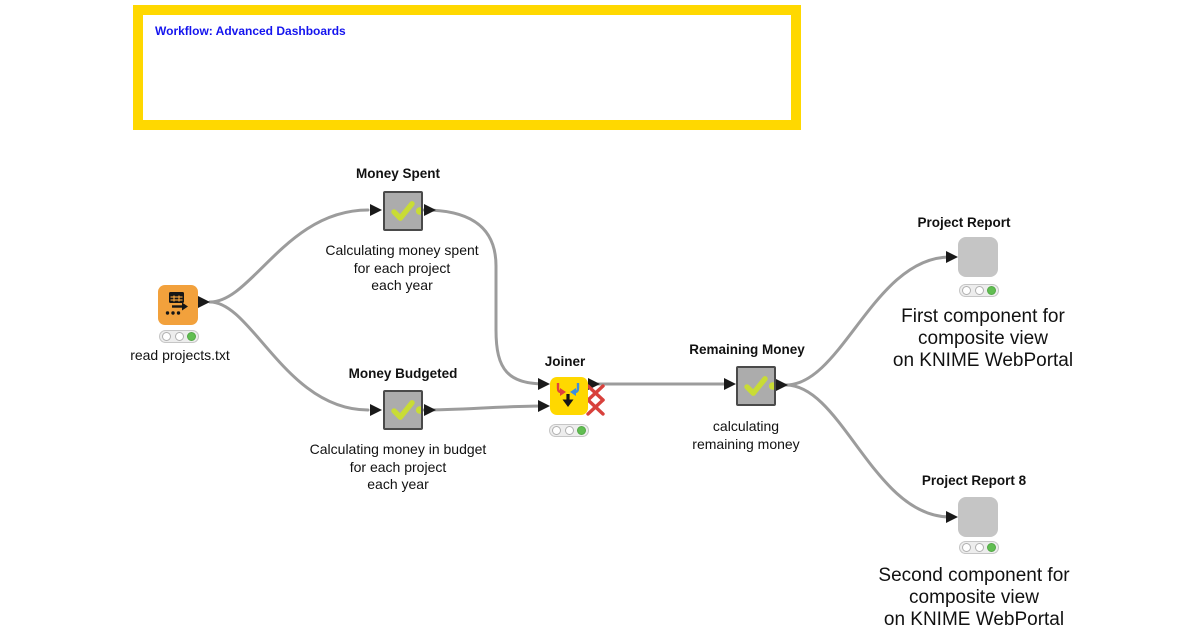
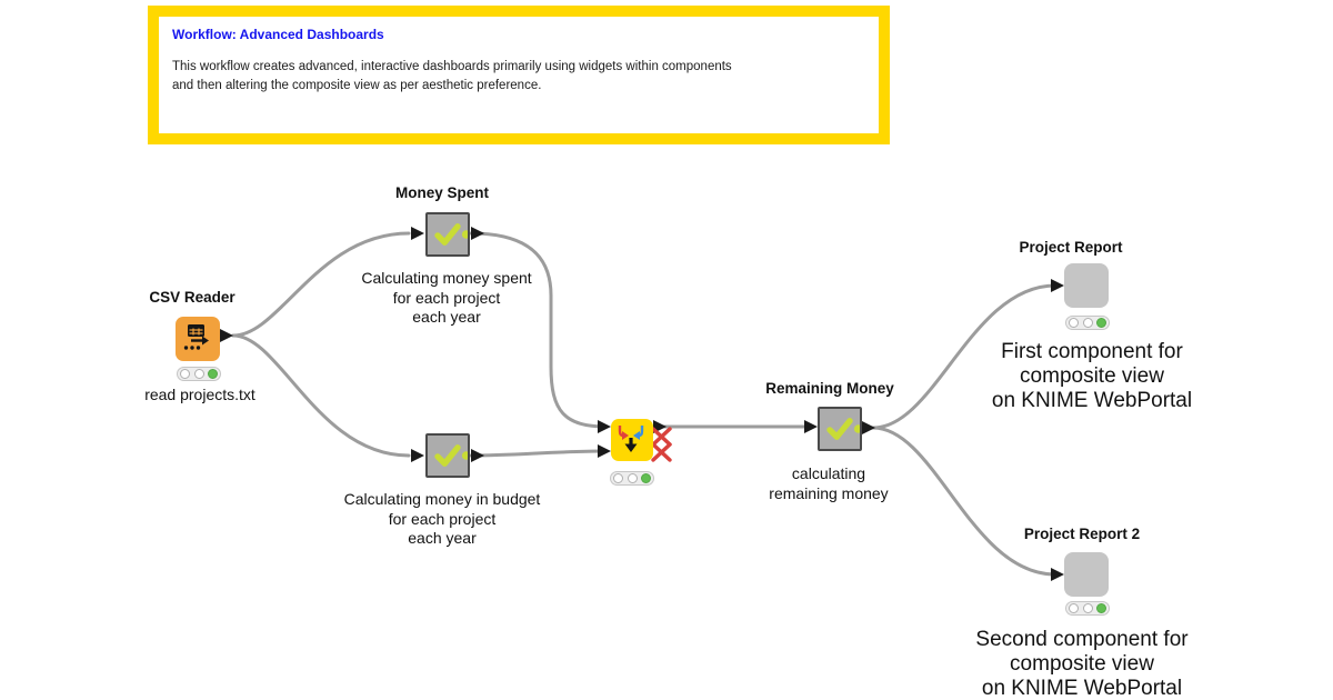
  Workflow: Advanced Dashboards
+ This workflow creates advanced, interactive dashboards primarily using widgets within components
+ and then altering the composite view as per aesthetic preference.
+ CSV Reader
  read projects.txt
  Money Spent
  Calculating money spent
  for each project
  each year
- Money Budgeted
  Calculating money in budget
  for each project
  each year
- Joiner
  Remaining Money
  calculating
  remaining money
  Project Report
  First component for
  composite view
  on KNIME WebPortal
- Project Report 8
+ Project Report 2
  Second component for
  composite view
  on KNIME WebPortal
